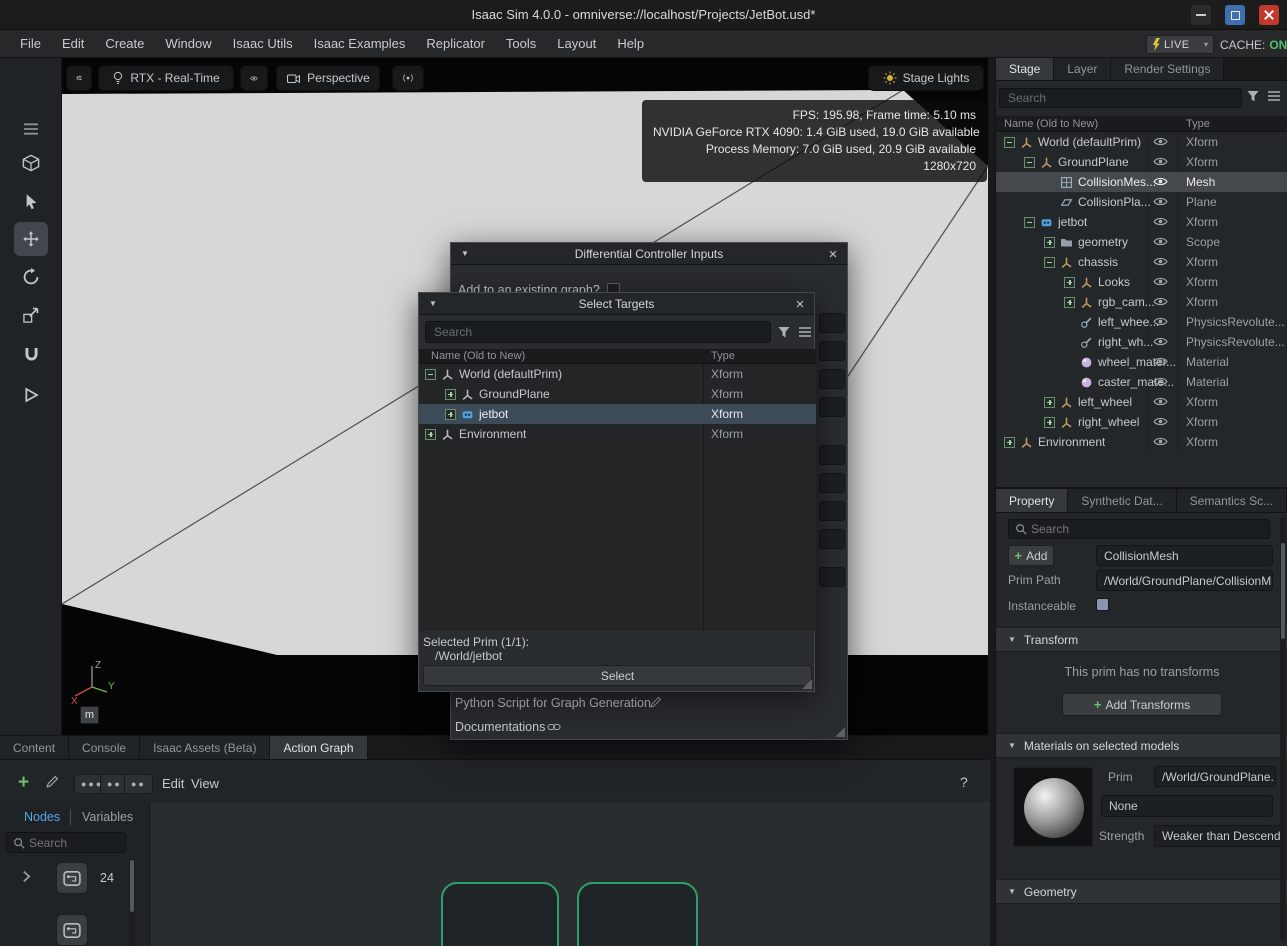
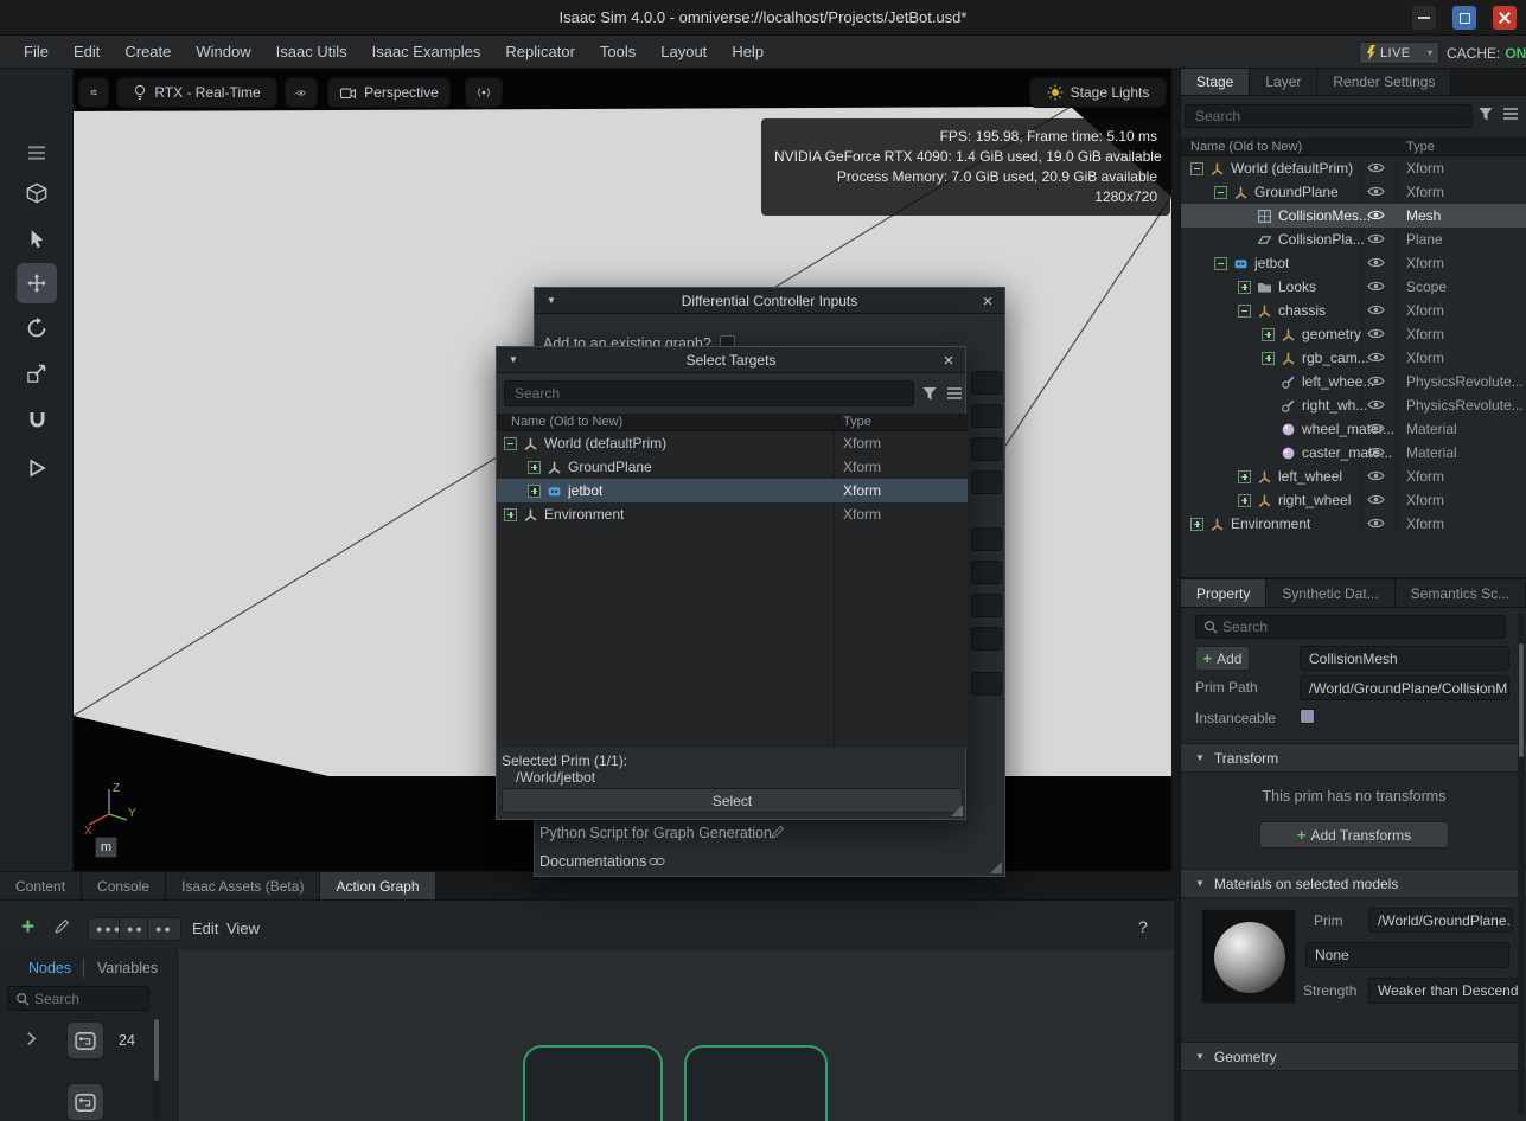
  Isaac Sim 4.0.0 - omniverse://localhost/Projects/JetBot.usd*
  File
  Edit
  Create
  Window
  Isaac Utils
  Isaac Examples
  Replicator
  Tools
  Layout
  Help
  LIVE
  ▾
  CACHE:
  ON
  RTX - Real-Time
  Perspective
  Stage Lights
  FPS: 195.98, Frame time: 5.10 ms
  NVIDIA GeForce RTX 4090: 1.4 GiB used, 19.0 GiB available
  Process Memory: 7.0 GiB used, 20.9 GiB available
  1280x720
  Z
  X
  Y
  m
  Stage
  Layer
  Render Settings
  Search
  Name (Old to New)
  Type
  World (defaultPrim)
  Xform
  GroundPlane
  Xform
  CollisionMes..
  Mesh
  CollisionPla...
  Plane
  jetbot
  Xform
- geometry
+ Looks
  Scope
  chassis
  Xform
- Looks
+ geometry
  Xform
  rgb_cam...
  Xform
  left_whee..
  PhysicsRevolute...
  right_wh...
  PhysicsRevolute...
  wheel_mar...
  Material
  caster_mat...
  Material
  left_wheel
  Xform
  right_wheel
  Xform
  Environment
  Xform
  Property
  Synthetic Dat...
  Semantics Sc...
  Search
  Add
  CollisionMesh
  Prim Path
  /World/GroundPlane/CollisionM
  Instanceable
  Transform
  This prim has no transforms
  Add Transforms
  Materials on selected models
  Prim
  /World/GroundPlane.
  None
  Strength
  Weaker than Descend
  Geometry
  Content
  Console
  Isaac Assets (Beta)
  Action Graph
  +
  ●●
  ●●
  Edit
  View
  ?
  Nodes
  Variables
  Search
  24
  ▼
  Differential Controller Inputs
  Add to an existing graph?
  Python Script for Graph Generation
  Documentations
  ▼
  Select Targets
  Search
  Name (Old to New)
  Type
  World (defaultPrim)
  Xform
  GroundPlane
  Xform
  jetbot
  Xform
  Environment
  Xform
  Selected Prim (1/1):
  /World/jetbot
  Select
